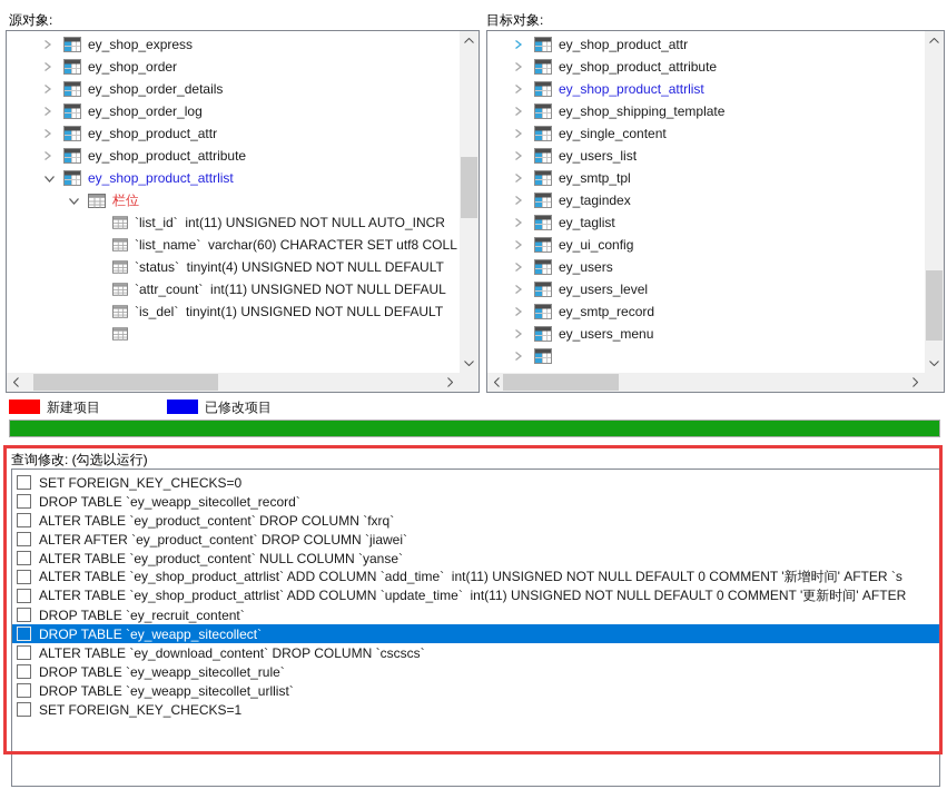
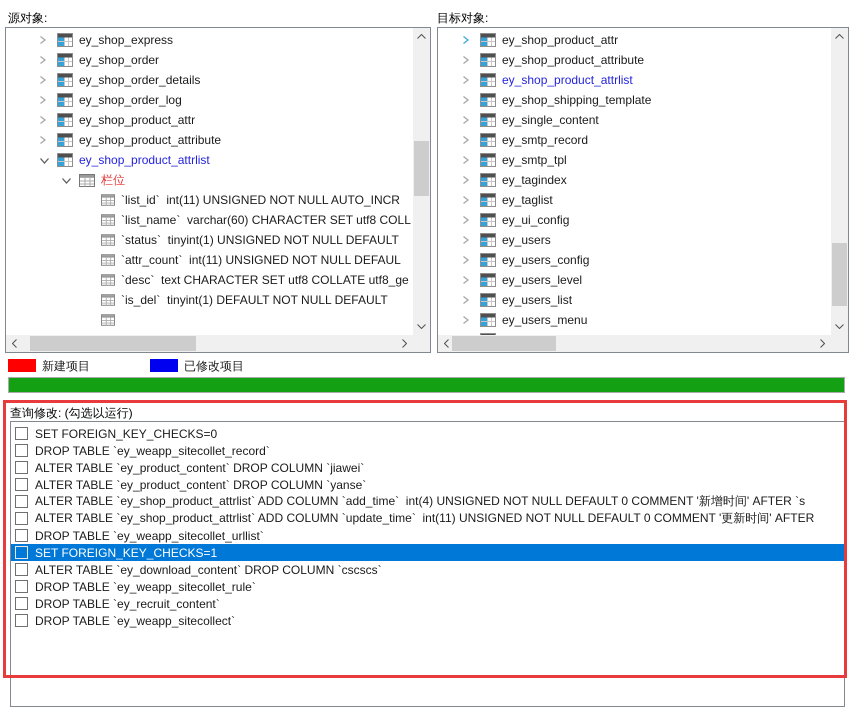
  源对象:
  ey_shop_express
  ey_shop_order
  ey_shop_order_details
  ey_shop_order_log
  ey_shop_product_attr
  ey_shop_product_attribute
  ey_shop_product_attrlist
  栏位
  `list_id` int(11) UNSIGNED NOT NULL AUTO_INCR
  `list_name` varchar(60) CHARACTER SET utf8 COLL
- `status` tinyint(4) UNSIGNED NOT NULL DEFAULT
+ `status` tinyint(1) UNSIGNED NOT NULL DEFAULT
  `attr_count` int(11) UNSIGNED NOT NULL DEFAUL
+ `desc` text CHARACTER SET utf8 COLLATE utf8_ge
- `is_del` tinyint(1) UNSIGNED NOT NULL DEFAULT
+ `is_del` tinyint(1) DEFAULT NOT NULL DEFAULT
  目标对象:
  ey_shop_product_attr
  ey_shop_product_attribute
  ey_shop_product_attrlist
  ey_shop_shipping_template
  ey_single_content
- ey_users_list
+ ey_smtp_record
  ey_smtp_tpl
  ey_tagindex
  ey_taglist
  ey_ui_config
  ey_users
+ ey_users_config
  ey_users_level
- ey_smtp_record
+ ey_users_list
  ey_users_menu
  新建项目
  已修改项目
  查询修改: (勾选以运行)
  SET FOREIGN_KEY_CHECKS=0
  DROP TABLE `ey_weapp_sitecollet_record`
- ALTER TABLE `ey_product_content` DROP COLUMN `fxrq`
- ALTER AFTER `ey_product_content` DROP COLUMN `jiawei`
+ ALTER TABLE `ey_product_content` DROP COLUMN `jiawei`
- ALTER TABLE `ey_product_content` NULL COLUMN `yanse`
+ ALTER TABLE `ey_product_content` DROP COLUMN `yanse`
- ALTER TABLE `ey_shop_product_attrlist` ADD COLUMN `add_time` int(11) UNSIGNED NOT NULL DEFAULT 0 COMMENT '新增时间' AFTER `s
+ ALTER TABLE `ey_shop_product_attrlist` ADD COLUMN `add_time` int(4) UNSIGNED NOT NULL DEFAULT 0 COMMENT '新增时间' AFTER `s
  ALTER TABLE `ey_shop_product_attrlist` ADD COLUMN `update_time` int(11) UNSIGNED NOT NULL DEFAULT 0 COMMENT '更新时间' AFTER
- DROP TABLE `ey_recruit_content`
+ DROP TABLE `ey_weapp_sitecollet_urllist`
- DROP TABLE `ey_weapp_sitecollect`
+ SET FOREIGN_KEY_CHECKS=1
  ALTER TABLE `ey_download_content` DROP COLUMN `cscscs`
  DROP TABLE `ey_weapp_sitecollet_rule`
- DROP TABLE `ey_weapp_sitecollet_urllist`
+ DROP TABLE `ey_recruit_content`
- SET FOREIGN_KEY_CHECKS=1
+ DROP TABLE `ey_weapp_sitecollect`
